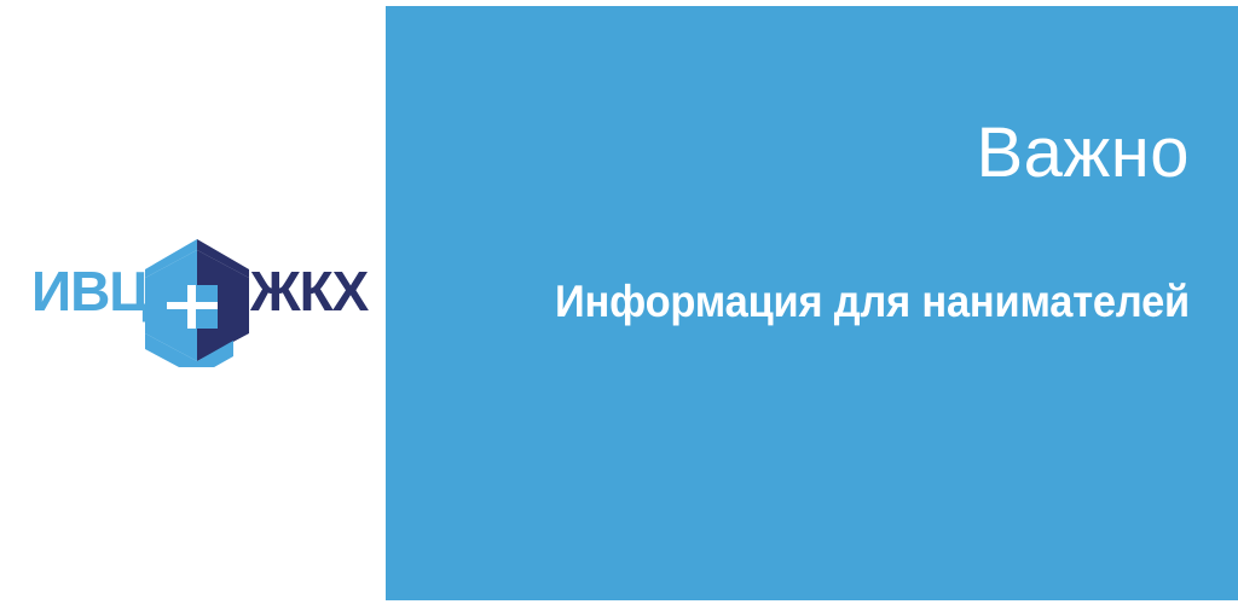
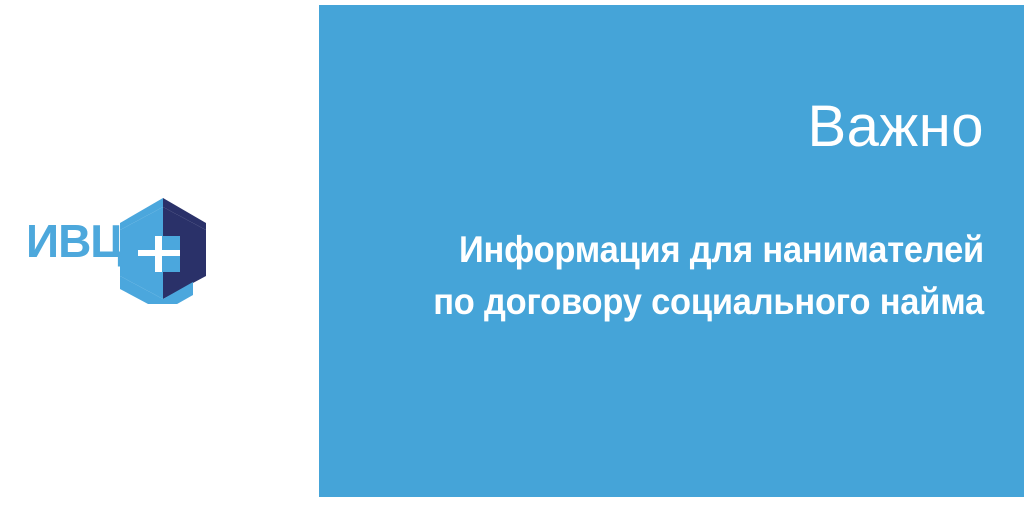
  Важно
  Информация для нанимателей
+ по договору социального найма
  ИВЦ
- ЖКХ
